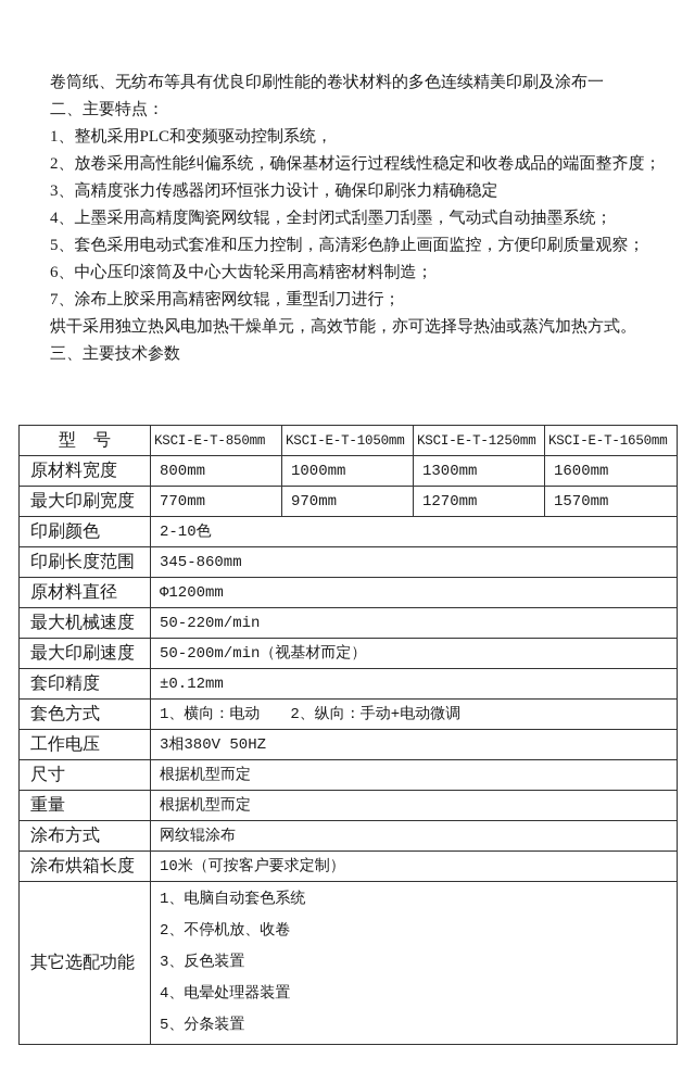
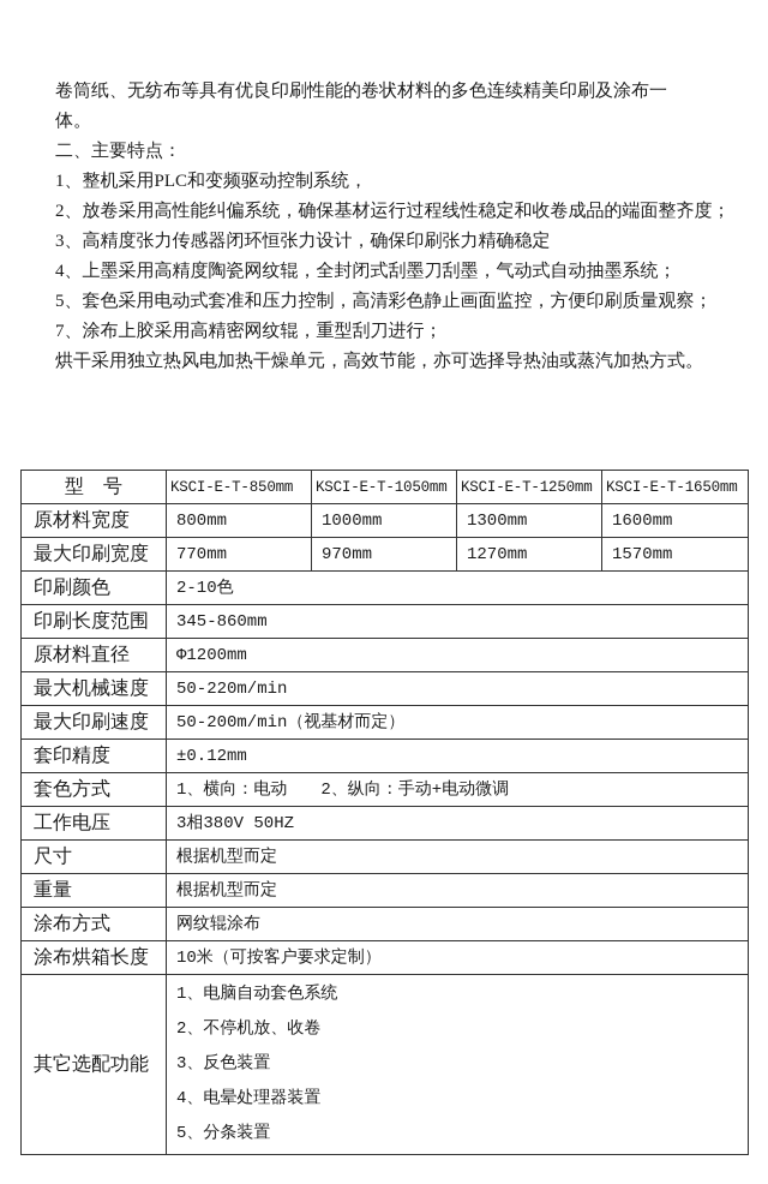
  卷筒纸、无纺布等具有优良印刷性能的卷状材料的多色连续精美印刷及涂布一
+ 体。
  二、主要特点：
  1、整机采用PLC和变频驱动控制系统，
  2、放卷采用高性能纠偏系统，确保基材运行过程线性稳定和收卷成品的端面整齐度；
  3、高精度张力传感器闭环恒张力设计，确保印刷张力精确稳定
  4、上墨采用高精度陶瓷网纹辊，全封闭式刮墨刀刮墨，气动式自动抽墨系统；
  5、套色采用电动式套准和压力控制，高清彩色静止画面监控，方便印刷质量观察；
- 6、中心压印滚筒及中心大齿轮采用高精密材料制造；
  7、涂布上胶采用高精密网纹辊，重型刮刀进行；
  烘干采用独立热风电加热干燥单元，高效节能，亦可选择导热油或蒸汽加热方式。
- 三、主要技术参数
  型 号	KSCI-E-T-850mm	KSCI-E-T-1050mm	KSCI-E-T-1250mm	KSCI-E-T-1650mm
  原材料宽度	800mm	1000mm	1300mm	1600mm
  最大印刷宽度	770mm	970mm	1270mm	1570mm
  印刷颜色	2-10色
  印刷长度范围	345-860mm
  原材料直径	Φ1200mm
  最大机械速度	50-220m/min
  最大印刷速度	50-200m/min（视基材而定）
  套印精度	±0.12mm
  套色方式	1、横向：电动 2、纵向：手动+电动微调
  工作电压	3相380V 50HZ
  尺寸	根据机型而定
  重量	根据机型而定
  涂布方式	网纹辊涂布
  涂布烘箱长度	10米（可按客户要求定制）
  其它选配功能	1、电脑自动套色系统 2、不停机放、收卷 3、反色装置 4、电晕处理器装置 5、分条装置
